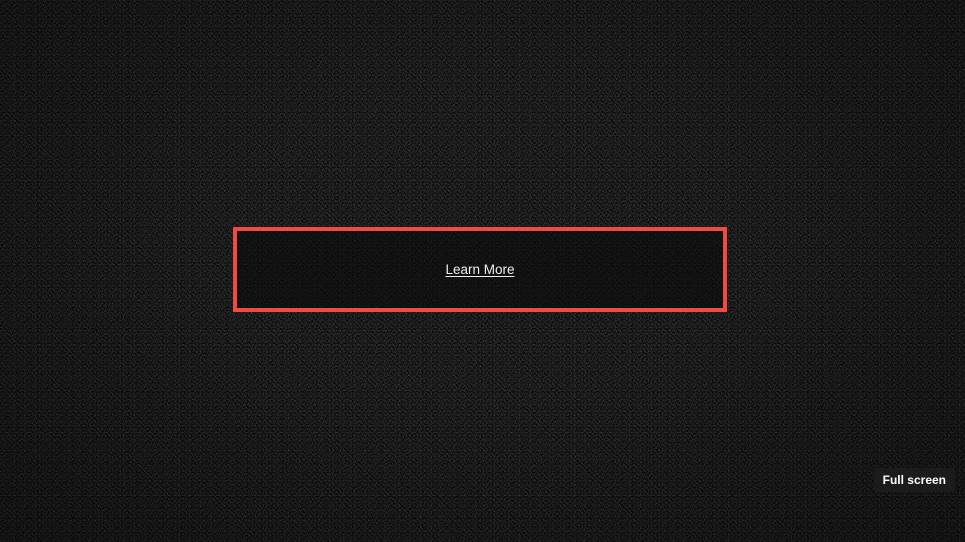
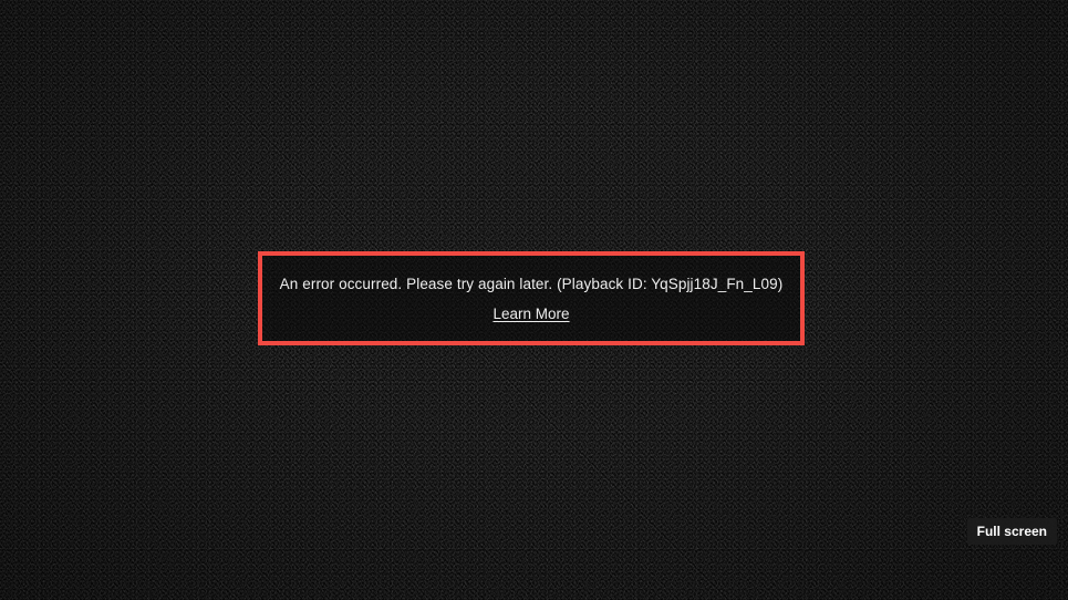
+ An error occurred. Please try again later. (Playback ID: YqSpjj18J_Fn_L09)
  Learn More
  Full screen
